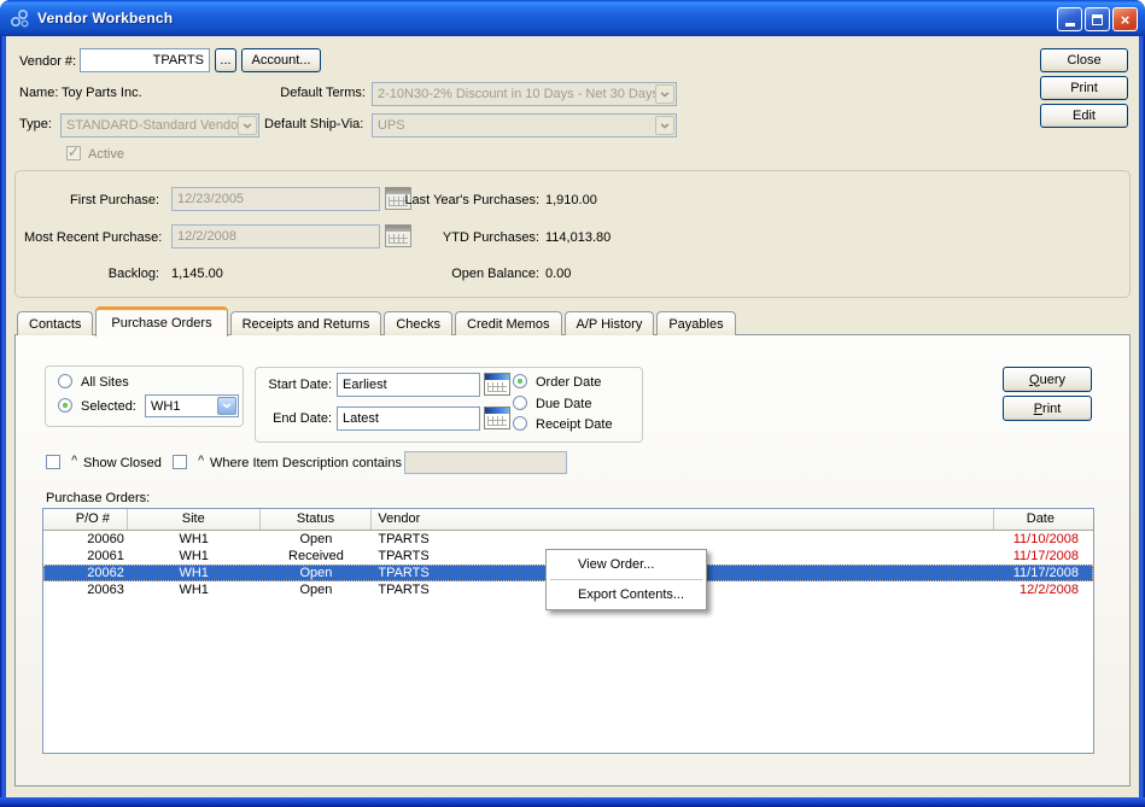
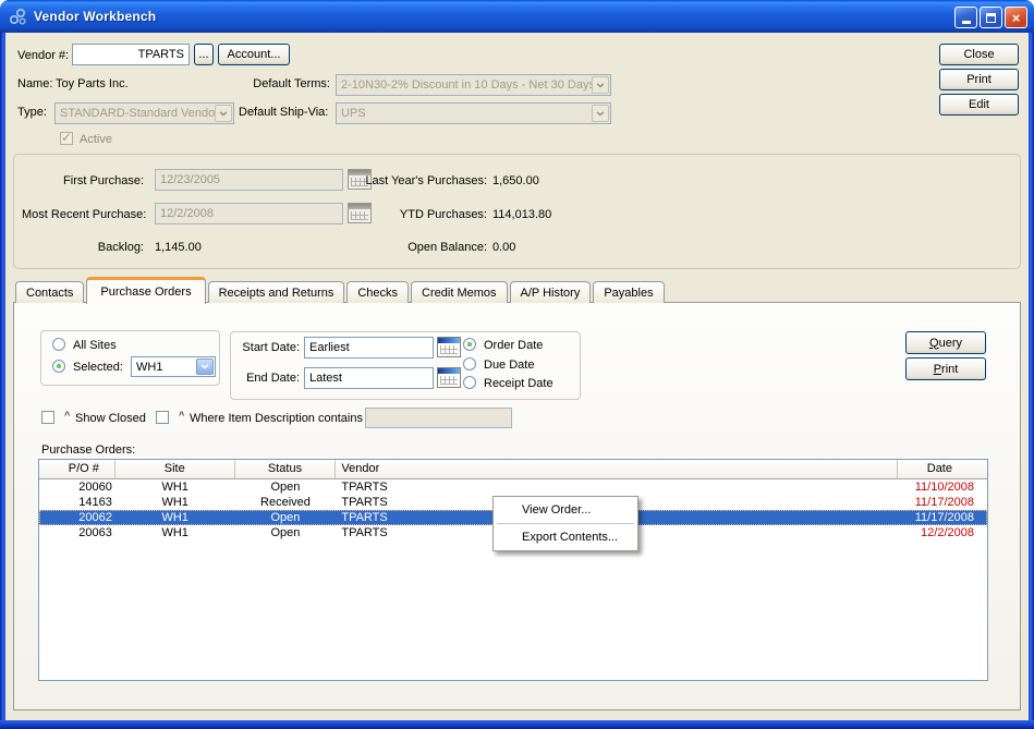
  Vendor Workbench
  ×
  Vendor #:
  TPARTS
  ...
  Account...
  Name:
  Toy Parts Inc.
  Default Terms:
  2-10N30-2% Discount in 10 Days - Net 30 Day
  Type:
  STANDARD-Standard Vendo
  Default Ship-Via:
  UPS
  ✓
  Active
  Close
  Print
  Edit
  First Purchase:
  12/23/2005
  Last Year's Purchases:
- 1,910.00
+ 1,650.00
  Most Recent Purchase:
  12/2/2008
  YTD Purchases:
  114,013.80
  Backlog:
  1,145.00
  Open Balance:
  0.00
  Contacts
  Purchase Orders
  Receipts and Returns
  Checks
  Credit Memos
  A/P History
  Payables
  All Sites
  Selected:
  WH1
  Start Date:
  Earliest
  End Date:
  Latest
  Order Date
  Due Date
  Receipt Date
  Query
  Print
  Show Closed
  Where Item Description contains
  Purchase Orders:
  P/O #
  Site
  Status
  Vendor
  Date
  20060
  WH1
  Open
  TPARTS
  11/10/2008
- 20061
+ 14163
  WH1
  Received
  TPARTS
  11/17/2008
  20062
  WH1
  Open
  TPARTS
  11/17/2008
  20063
  WH1
  Open
  TPARTS
  12/2/2008
  View Order...
  Export Contents...
